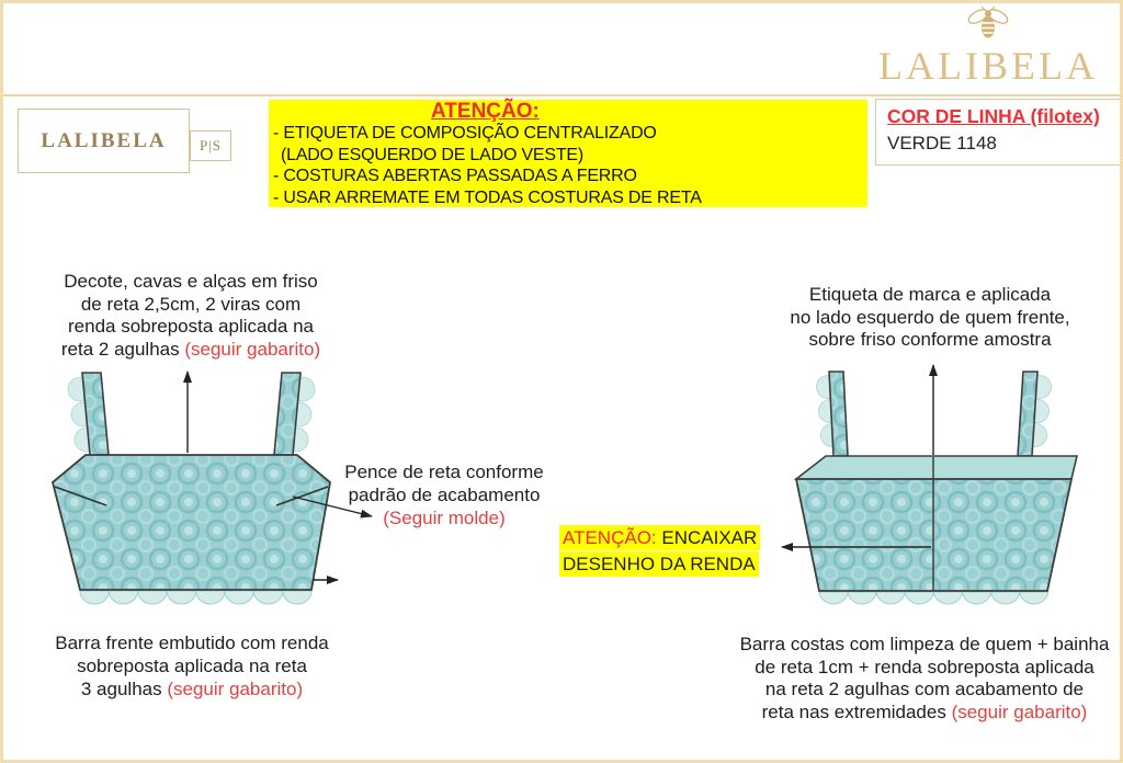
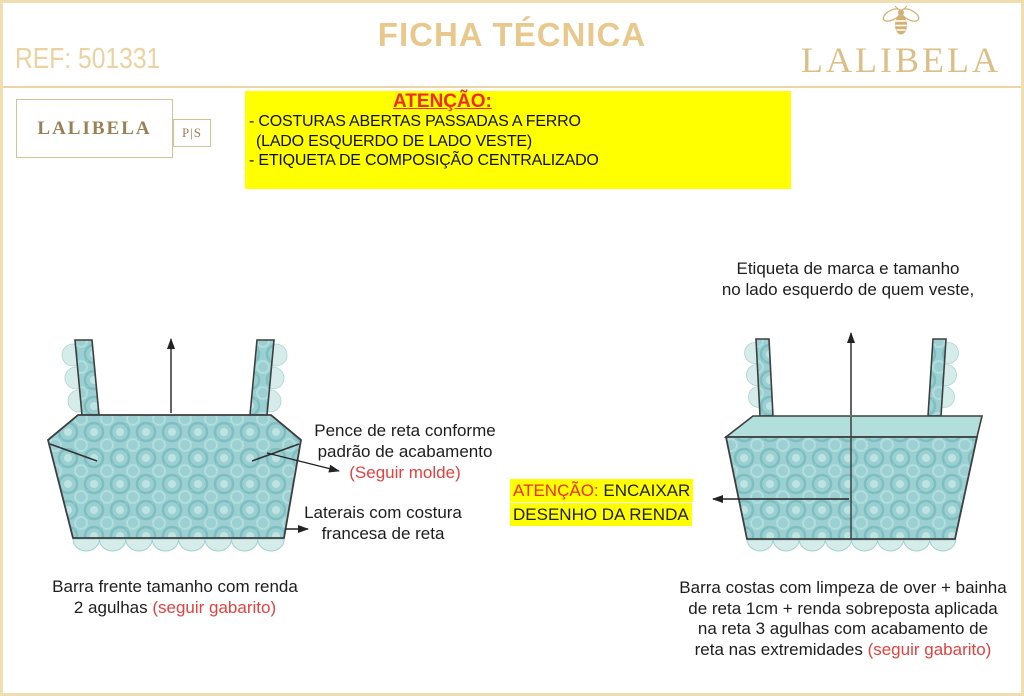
+ REF: 501331
+ FICHA TÉCNICA
  LALIBELA
  LALIBELA
  P|S
  ATENÇÃO:
- - ETIQUETA DE COMPOSIÇÃO CENTRALIZADO
+ - COSTURAS ABERTAS PASSADAS A FERRO
  (LADO ESQUERDO DE LADO VESTE)
- - COSTURAS ABERTAS PASSADAS A FERRO
+ - ETIQUETA DE COMPOSIÇÃO CENTRALIZADO
- - USAR ARREMATE EM TODAS COSTURAS DE RETA
- COR DE LINHA (filotex)
- VERDE 1148
- Decote, cavas e alças em friso
- de reta 2,5cm, 2 viras com
- renda sobreposta aplicada na
- reta 2 agulhas (seguir gabarito)
  Pence de reta conforme
  padrão de acabamento
  (Seguir molde)
+ Laterais com costura
+ francesa de reta
- Barra frente embutido com renda
+ Barra frente tamanho com renda
- sobreposta aplicada na reta
- 3 agulhas (seguir gabarito)
+ 2 agulhas (seguir gabarito)
- Etiqueta de marca e aplicada
+ Etiqueta de marca e tamanho
- no lado esquerdo de quem frente,
+ no lado esquerdo de quem veste,
- sobre friso conforme amostra
  ATENÇÃO: ENCAIXAR
  DESENHO DA RENDA
- Barra costas com limpeza de quem + bainha
+ Barra costas com limpeza de over + bainha
  de reta 1cm + renda sobreposta aplicada
- na reta 2 agulhas com acabamento de
+ na reta 3 agulhas com acabamento de
  reta nas extremidades (seguir gabarito)
